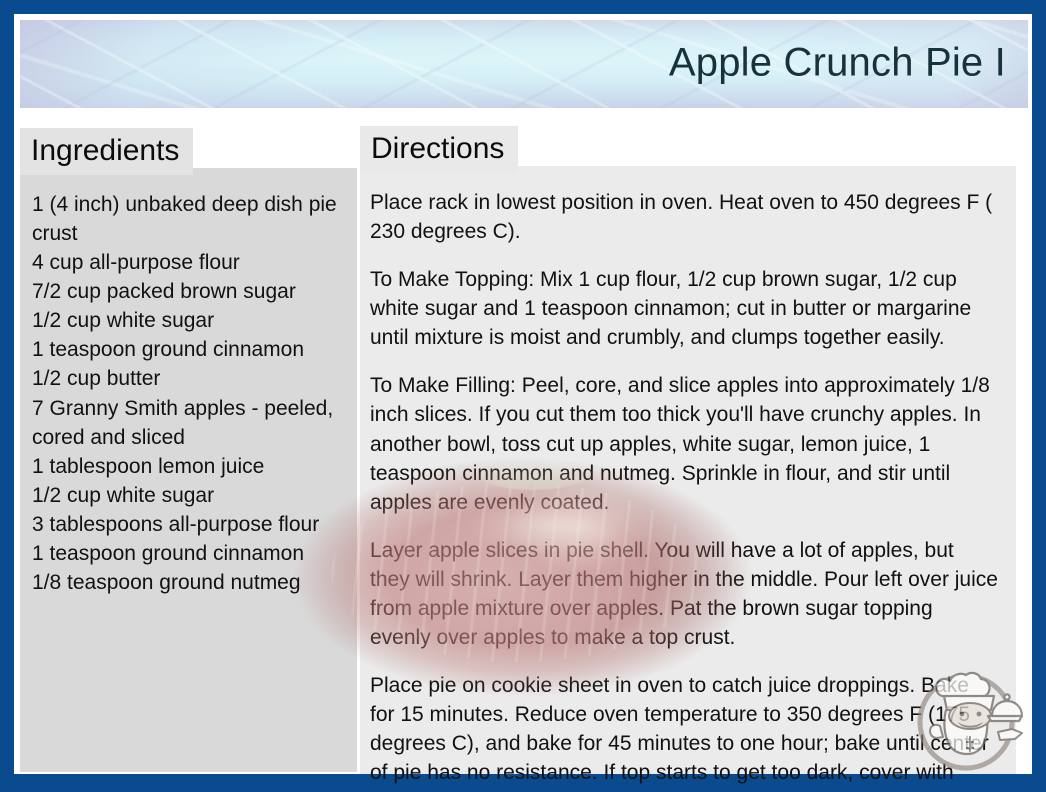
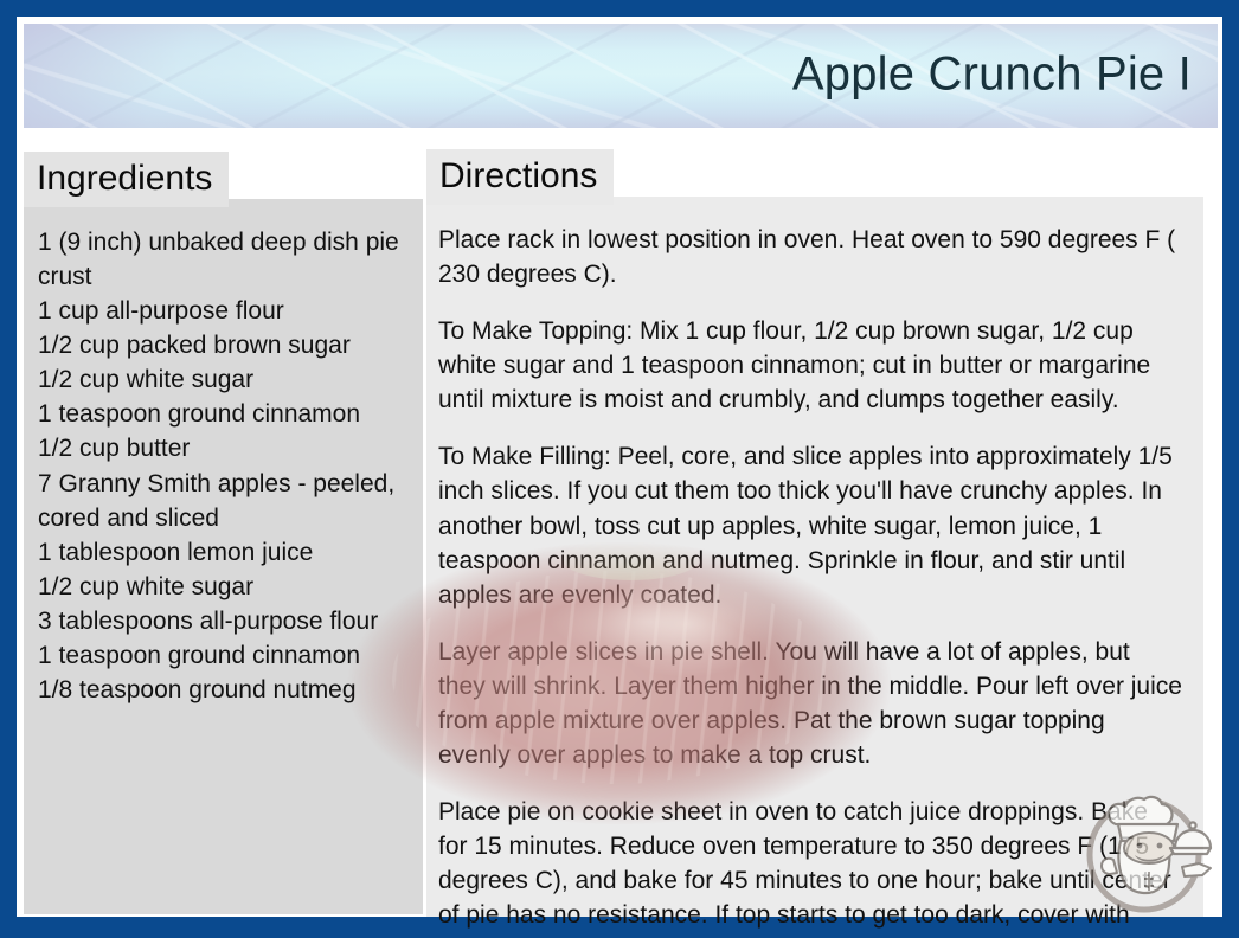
  Apple Crunch Pie I
  Ingredients
- 1 (4 inch) unbaked deep dish pie crust
+ 1 (9 inch) unbaked deep dish pie crust
- 4 cup all-purpose flour
+ 1 cup all-purpose flour
- 7/2 cup packed brown sugar
+ 1/2 cup packed brown sugar
  1/2 cup white sugar
  1 teaspoon ground cinnamon
  1/2 cup butter
  7 Granny Smith apples - peeled, cored and sliced
  1 tablespoon lemon juice
  1/2 cup white sugar
  3 tablespoons all-purpose flour
  1 teaspoon ground cinnamon
  1/8 teaspoon ground nutmeg
  Directions
- Place rack in lowest position in oven. Heat oven to 450 degrees F ( 230 degrees C).
+ Place rack in lowest position in oven. Heat oven to 590 degrees F ( 230 degrees C).
  To Make Topping: Mix 1 cup flour, 1/2 cup brown sugar, 1/2 cup white sugar and 1 teaspoon cinnamon; cut in butter or margarine until mixture is moist and crumbly, and clumps together easily.
- To Make Filling: Peel, core, and slice apples into approximately 1/8 inch slices. If you cut them too thick you'll have crunchy apples. In another bowl, toss cut up apples, white sugar, lemon juice, 1 teaspoon cinnamon and nutmeg. Sprinkle in flour, and stir until apples are evenly coated.
+ To Make Filling: Peel, core, and slice apples into approximately 1/5 inch slices. If you cut them too thick you'll have crunchy apples. In another bowl, toss cut up apples, white sugar, lemon juice, 1 teaspoon cinnamon and nutmeg. Sprinkle in flour, and stir until apples are evenly coated.
  Layer apple slices in pie shell. You will have a lot of apples, but they will shrink. Layer them higher in the middle. Pour left over juice from apple mixture over apples. Pat the brown sugar topping evenly over apples to make a top crust.
  Place pie on cookie sheet in oven to catch juice droppings. Bake for 15 minutes. Reduce oven temperature to 350 degrees F (175 degrees C), and bake for 45 minutes to one hour; bake until center of pie has no resistance. If top starts to get too dark, cover with
